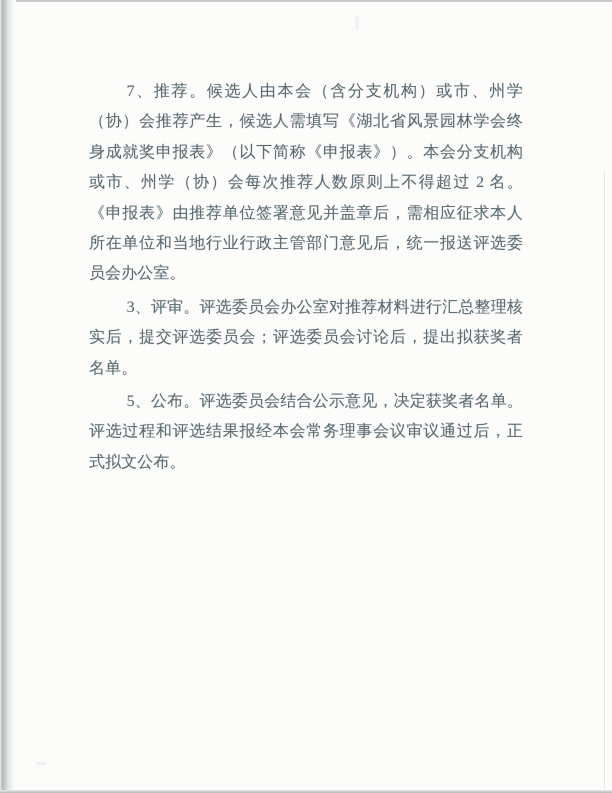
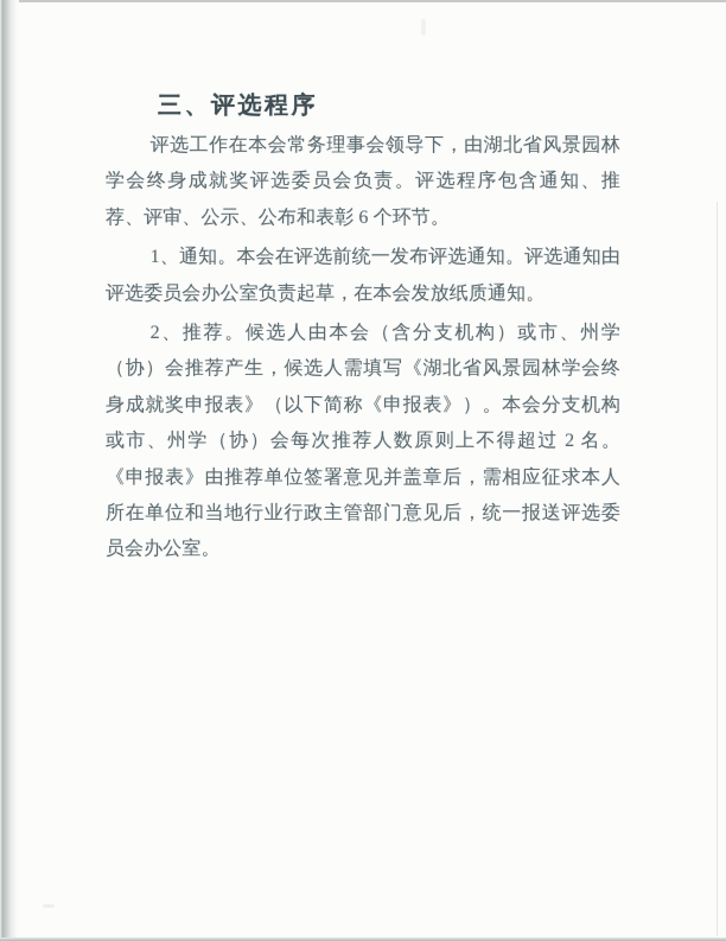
+ 三、评选程序
+ 评选工作在本会常务理事会领导下，由湖北省风景园林学会终身成就奖评选委员会负责。评选程序包含通知、推荐、评审、公示、公布和表彰 6 个环节。
+ 1、通知。本会在评选前统一发布评选通知。评选通知由评选委员会办公室负责起草，在本会发放纸质通知。
- 7、推荐。候选人由本会（含分支机构）或市、州学（协）会推荐产生，候选人需填写《湖北省风景园林学会终身成就奖申报表》（以下简称《申报表》）。本会分支机构或市、州学（协）会每次推荐人数原则上不得超过 2 名。《申报表》由推荐单位签署意见并盖章后，需相应征求本人所在单位和当地行业行政主管部门意见后，统一报送评选委员会办公室。
+ 2、推荐。候选人由本会（含分支机构）或市、州学（协）会推荐产生，候选人需填写《湖北省风景园林学会终身成就奖申报表》（以下简称《申报表》）。本会分支机构或市、州学（协）会每次推荐人数原则上不得超过 2 名。《申报表》由推荐单位签署意见并盖章后，需相应征求本人所在单位和当地行业行政主管部门意见后，统一报送评选委员会办公室。
- 3、评审。评选委员会办公室对推荐材料进行汇总整理核实后，提交评选委员会；评选委员会讨论后，提出拟获奖者名单。
- 5、公布。评选委员会结合公示意见，决定获奖者名单。评选过程和评选结果报经本会常务理事会议审议通过后，正式拟文公布。
